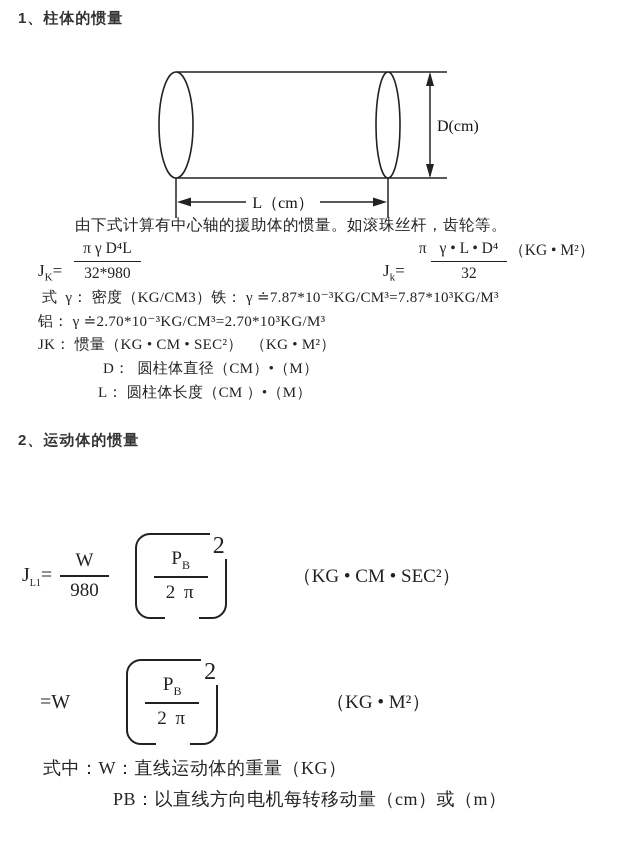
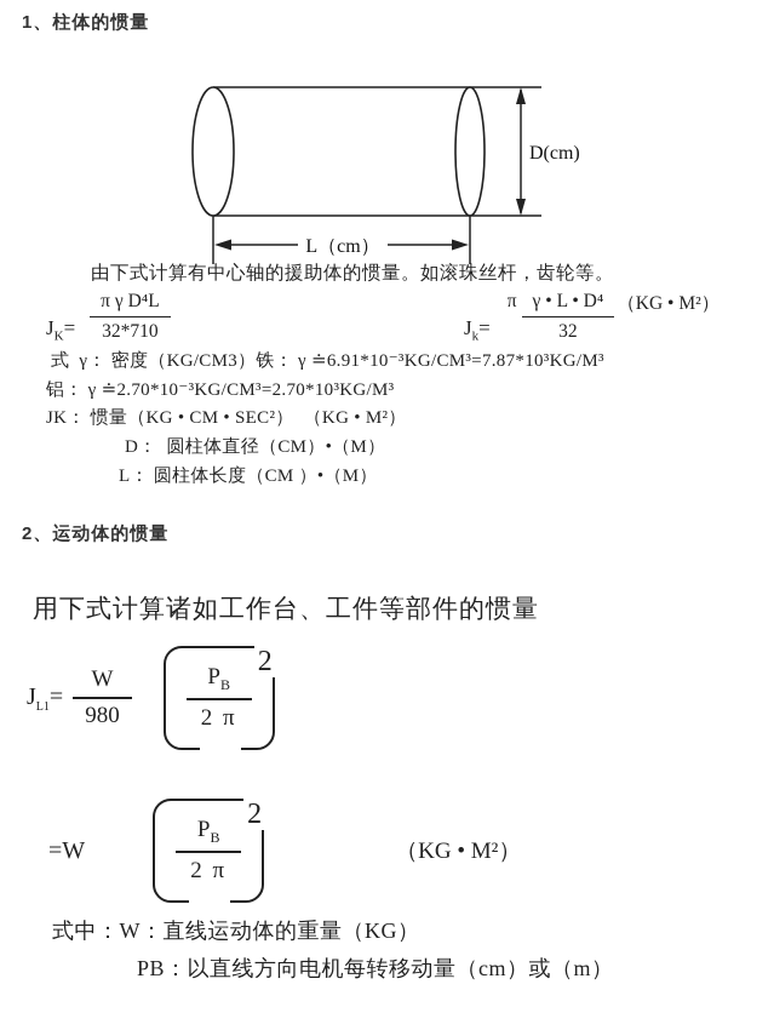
  1、柱体的惯量
  D(cm)
  L（cm）
  由下式计算有中心轴的援助体的惯量。如滚珠丝杆，齿轮等。
  JK=
  π γ D⁴L
- 32*980
+ 32*710
  Jk=
  π
  γ • L • D⁴
  32
  （KG • M²）
- 式 γ： 密度（KG/CM3）铁： γ ≐7.87*10⁻³KG/CM³=7.87*10³KG/M³
+ 式 γ： 密度（KG/CM3）铁： γ ≐6.91*10⁻³KG/CM³=7.87*10³KG/M³
  铝： γ ≐2.70*10⁻³KG/CM³=2.70*10³KG/M³
  JK： 惯量（KG • CM • SEC²） （KG • M²）
  D： 圆柱体直径（CM）•（M）
  L： 圆柱体长度（CM ）•（M）
  2、运动体的惯量
+ 用下式计算诸如工作台、工件等部件的惯量
  JL1=
  W
  980
  PB
  2 π
  2
- （KG • CM • SEC²）
  =W
  PB
  2 π
  2
  （KG • M²）
  式中：W：直线运动体的重量（KG）
  PB：以直线方向电机每转移动量（cm）或（m）
